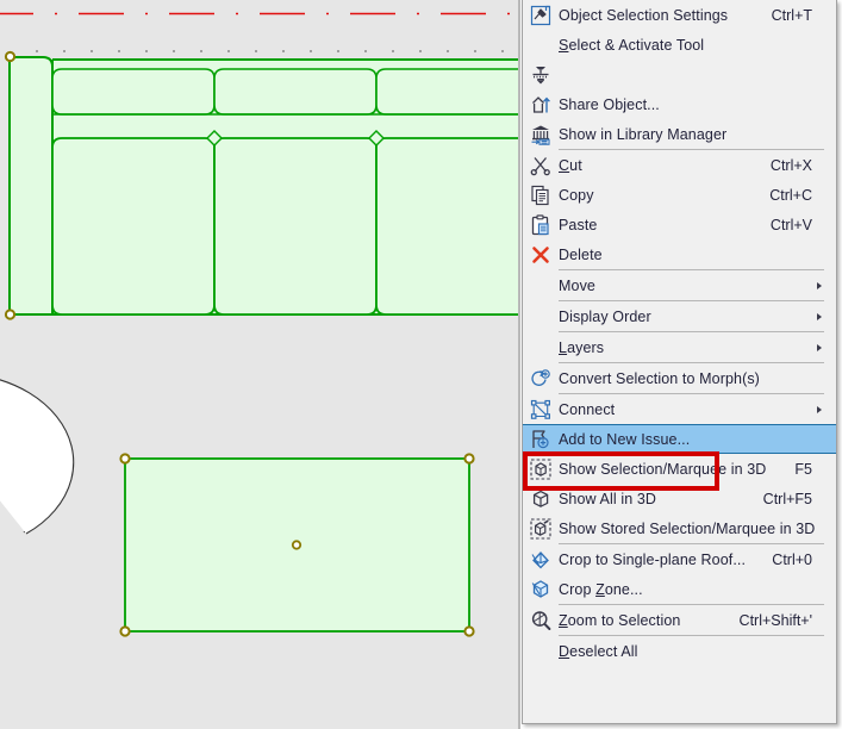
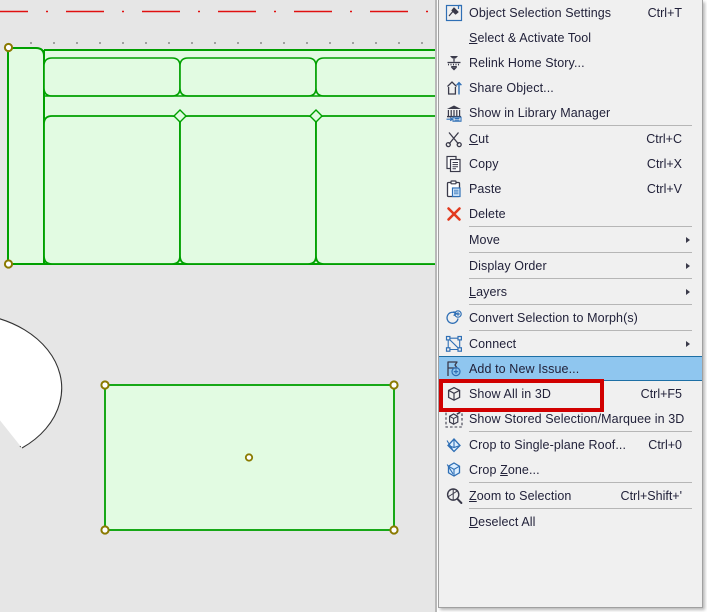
  Object Selection Settings
  Ctrl+T
  Select & Activate Tool
+ Relink Home Story...
  Share Object...
  Show in Library Manager
  Cut
- Ctrl+X
+ Ctrl+C
  Copy
- Ctrl+C
+ Ctrl+X
  Paste
  Ctrl+V
  Delete
  Move
  Display Order
  Layers
  Convert Selection to Morph(s)
  Connect
  Add to New Issue...
- Show Selection/Marquee in 3D
- F5
  Show All in 3D
  Ctrl+F5
  Show Stored Selection/Marquee in 3D
  Crop to Single-plane Roof...
  Ctrl+0
  Crop Zone...
  Zoom to Selection
  Ctrl+Shift+'
  Deselect All
